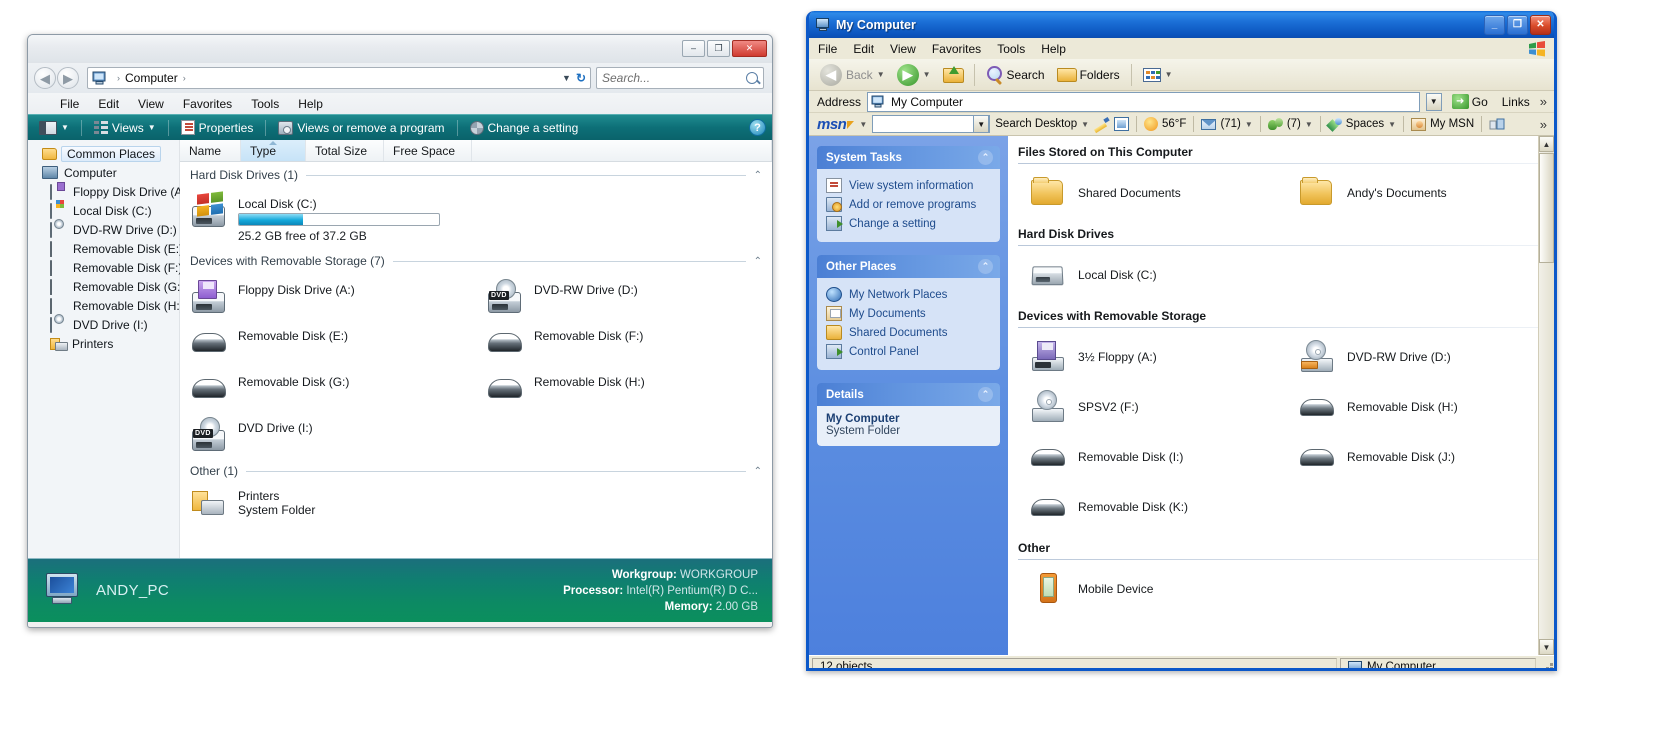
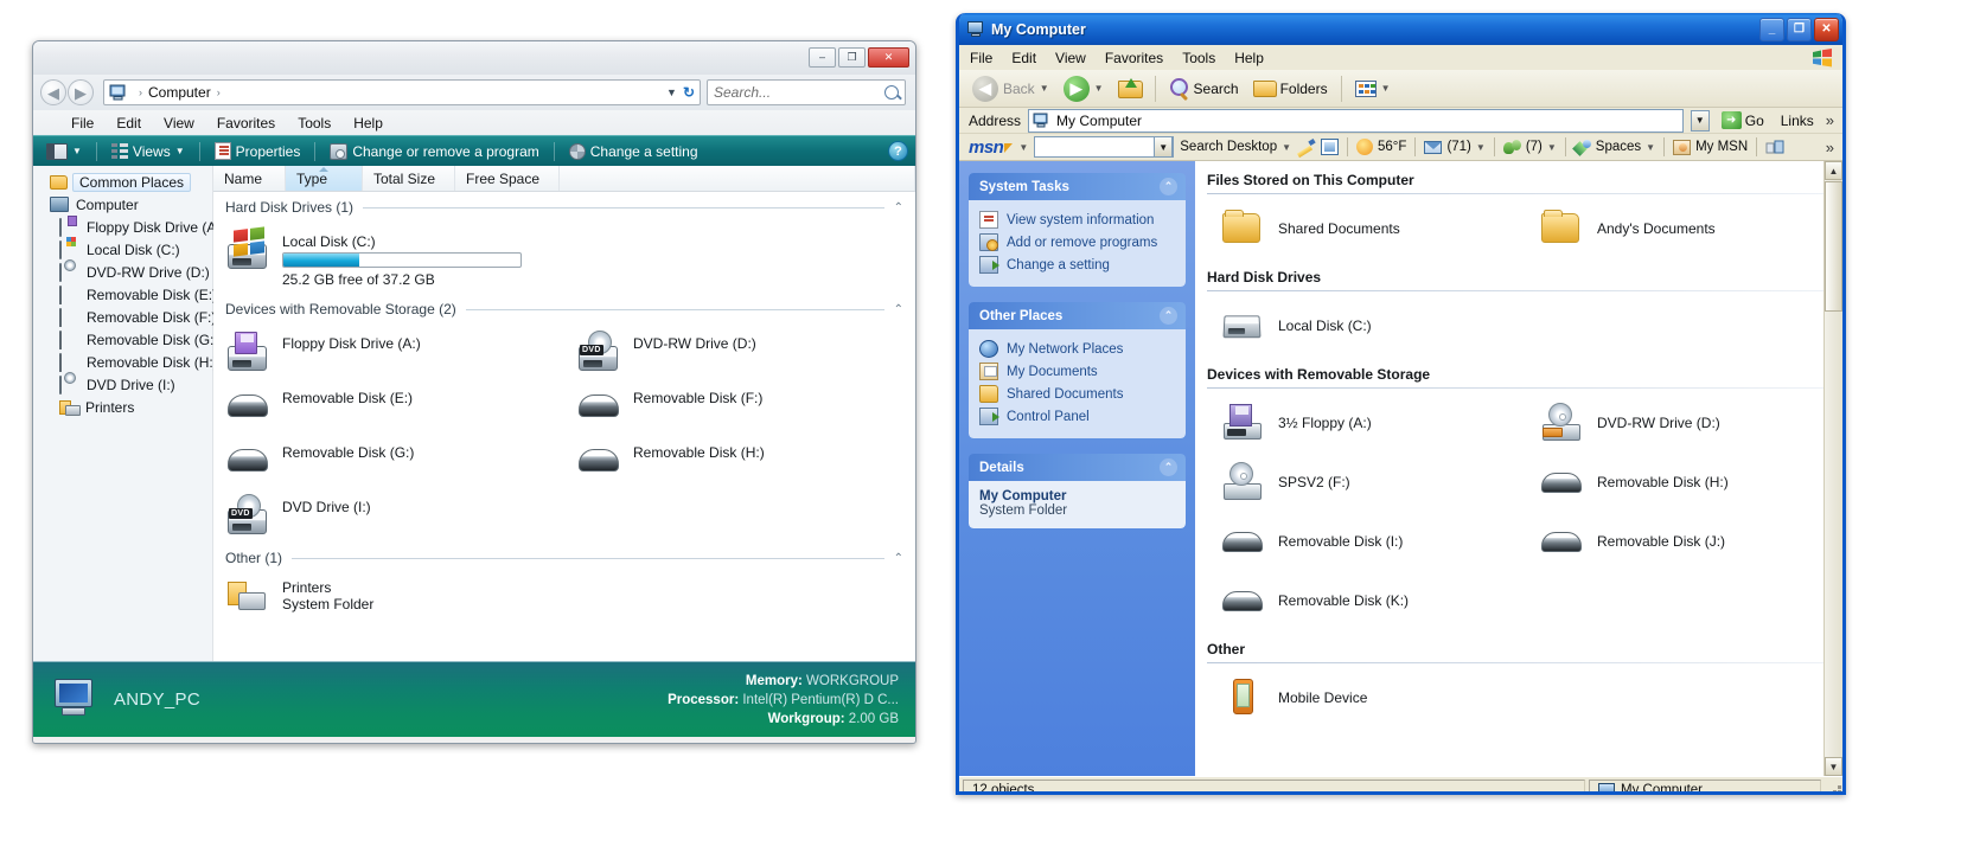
  –
  ❐
  ✕
  ◀
  ▶
  ›
  Computer
  ›
  ▼
  ↻
  Search...
  File
  Edit
  View
  Favorites
  Tools
  Help
  ▼
  Views
  ▼
  Properties
- Views or remove a program
+ Change or remove a program
  Change a setting
  ?
  Common Places
  Computer
  Floppy Disk Drive (A
  Local Disk (C:)
  DVD-RW Drive (D:)
  Removable Disk (E:
  Removable Disk (F:
  Removable Disk (G:
  Removable Disk (H:
  DVD Drive (I:)
  Printers
  Name
  Type
  Total Size
  Free Space
  Hard Disk Drives (1)
  ⌃
  Local Disk (C:)
  25.2 GB free of 37.2 GB
- Devices with Removable Storage (7)
+ Devices with Removable Storage (2)
  ⌃
  Floppy Disk Drive (A:)
  DVD-RW Drive (D:)
  Removable Disk (E:)
  Removable Disk (F:)
  Removable Disk (G:)
  Removable Disk (H:)
  DVD Drive (I:)
  Other (1)
  ⌃
  Printers
  System Folder
  ANDY_PC
- Workgroup: WORKGROUP
+ Memory: WORKGROUP
  Processor: Intel(R) Pentium(R) D C...
- Memory: 2.00 GB
+ Workgroup: 2.00 GB
  My Computer
  _
  ❐
  ✕
  File
  Edit
  View
  Favorites
  Tools
  Help
  ◀
  Back
  ▼
  ▶
  ▼
  Search
  Folders
  ▼
  Address
  My Computer
  ▼
  ➜
  Go
  Links
  »
  msn
  ▼
  ▼
  Search Desktop
  ▼
  56°F
  (71)
  ▼
  (7)
  ▼
  Spaces
  ▼
  My MSN
  »
  System Tasks
  ⌃
  View system information
  Add or remove programs
  Change a setting
  Other Places
  ⌃
  My Network Places
  My Documents
  Shared Documents
  Control Panel
  Details
  ⌃
  My Computer
  System Folder
  Files Stored on This Computer
  Shared Documents
  Andy's Documents
  Hard Disk Drives
  Local Disk (C:)
  Devices with Removable Storage
  3½ Floppy (A:)
  DVD-RW Drive (D:)
  SPSV2 (F:)
  Removable Disk (H:)
  Removable Disk (I:)
  Removable Disk (J:)
  Removable Disk (K:)
  Other
  Mobile Device
  ▲
  ▼
  12 objects
  My Computer
